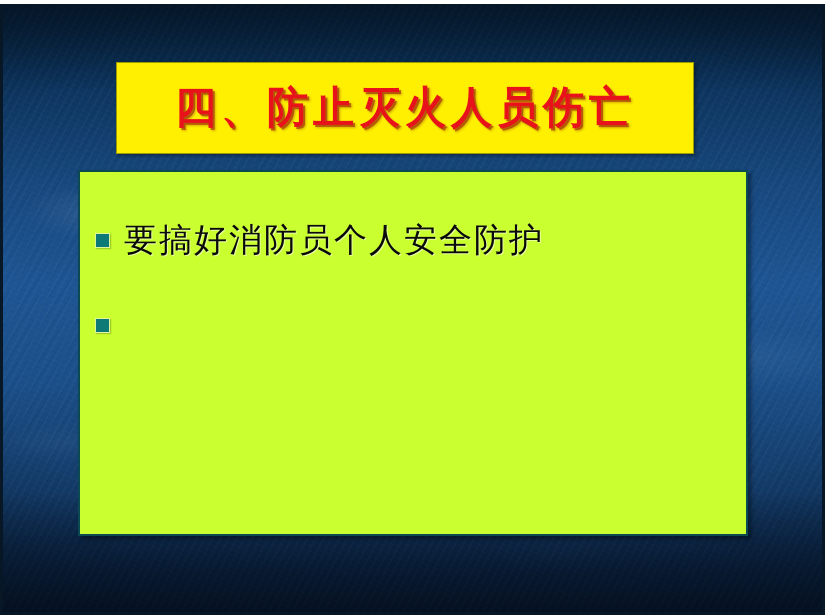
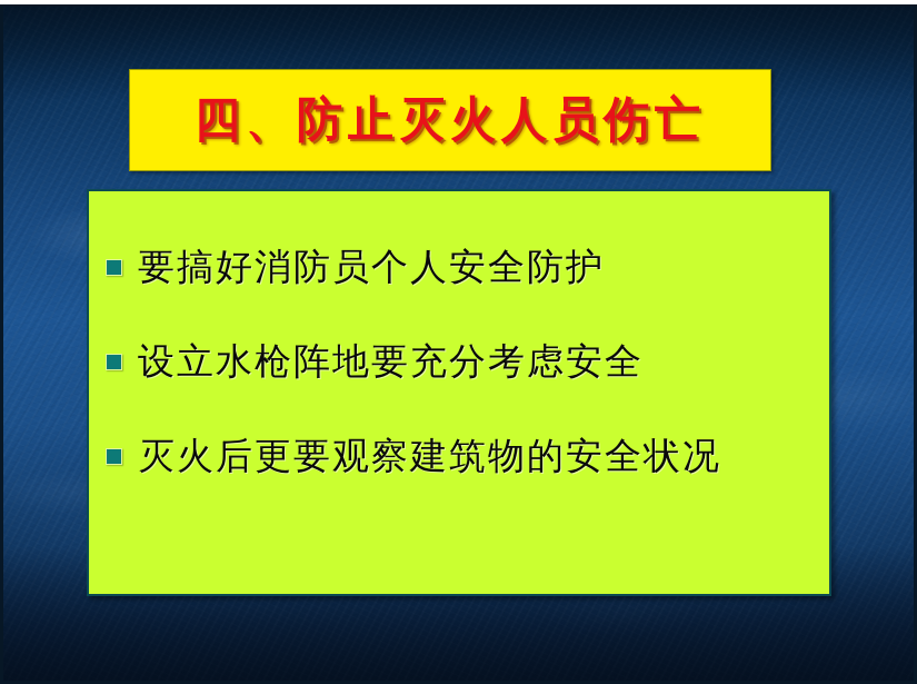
  四、防止灭火人员伤亡
  要搞好消防员个人安全防护
+ 设立水枪阵地要充分考虑安全
+ 灭火后更要观察建筑物的安全状况
